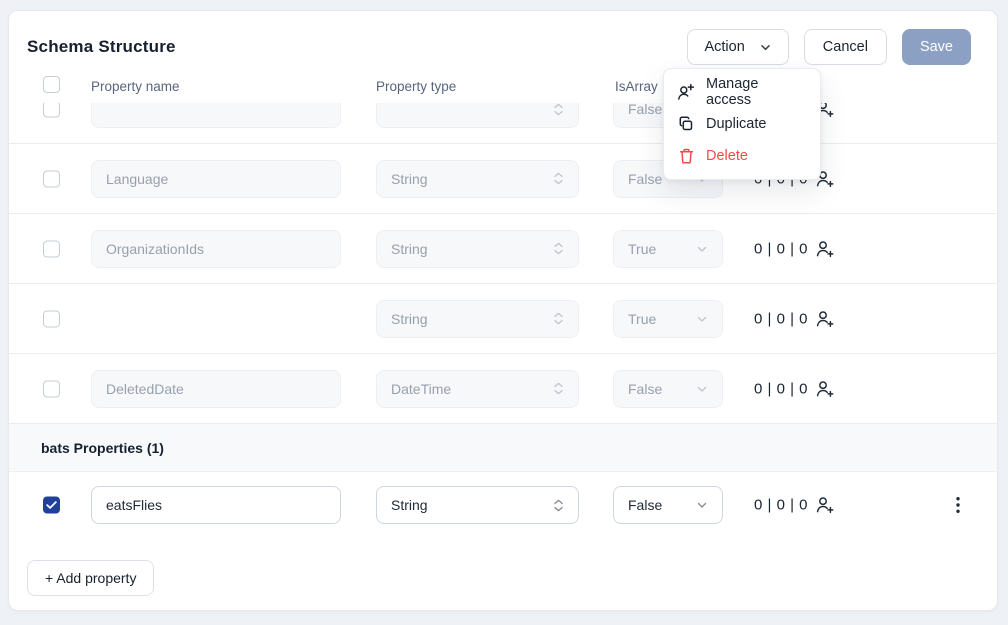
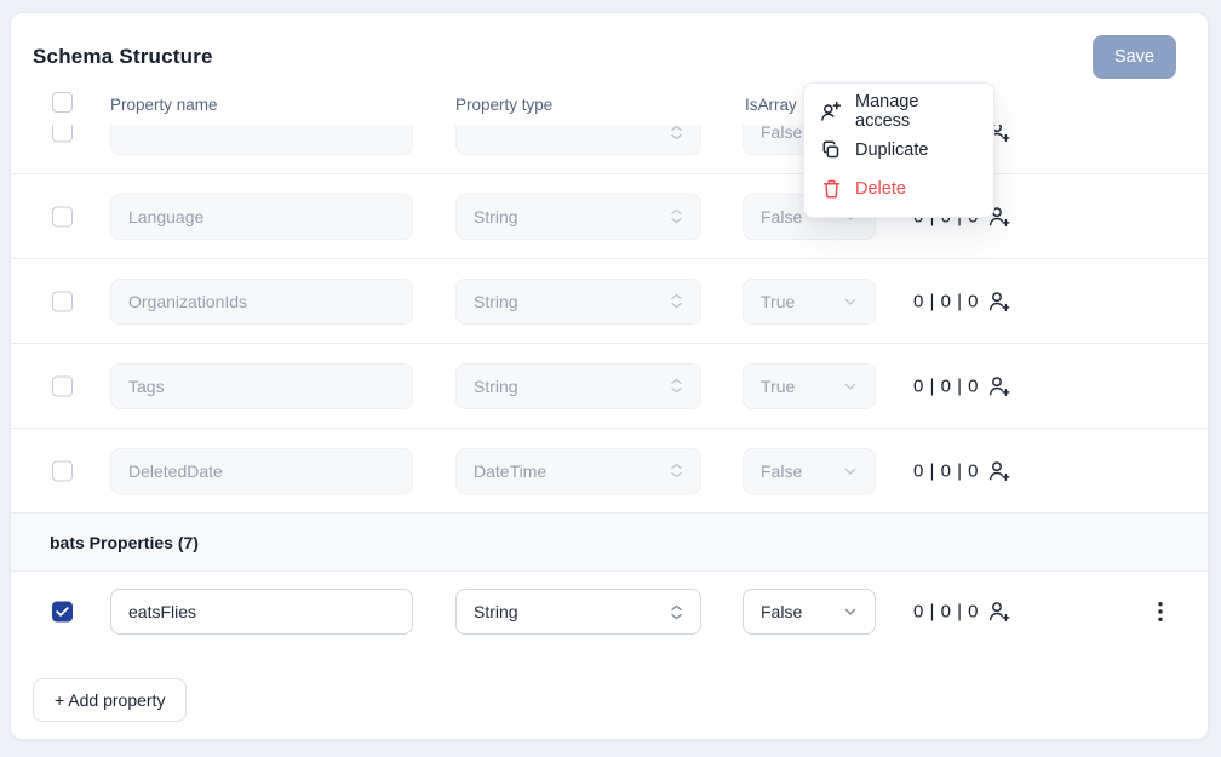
  Schema Structure
- Action
- Cancel
  Save
  Property name
  Property type
  IsArray
  False
  Language
  String
  False
  OrganizationIds
  String
  True
  0 | 0 | 0
+ Tags
  String
  True
  0 | 0 | 0
  DeletedDate
  DateTime
  False
  0 | 0 | 0
- bats Properties (1)
+ bats Properties (7)
  eatsFlies
  String
  False
  0 | 0 | 0
  + Add property
  Manage access
  Duplicate
  Delete
